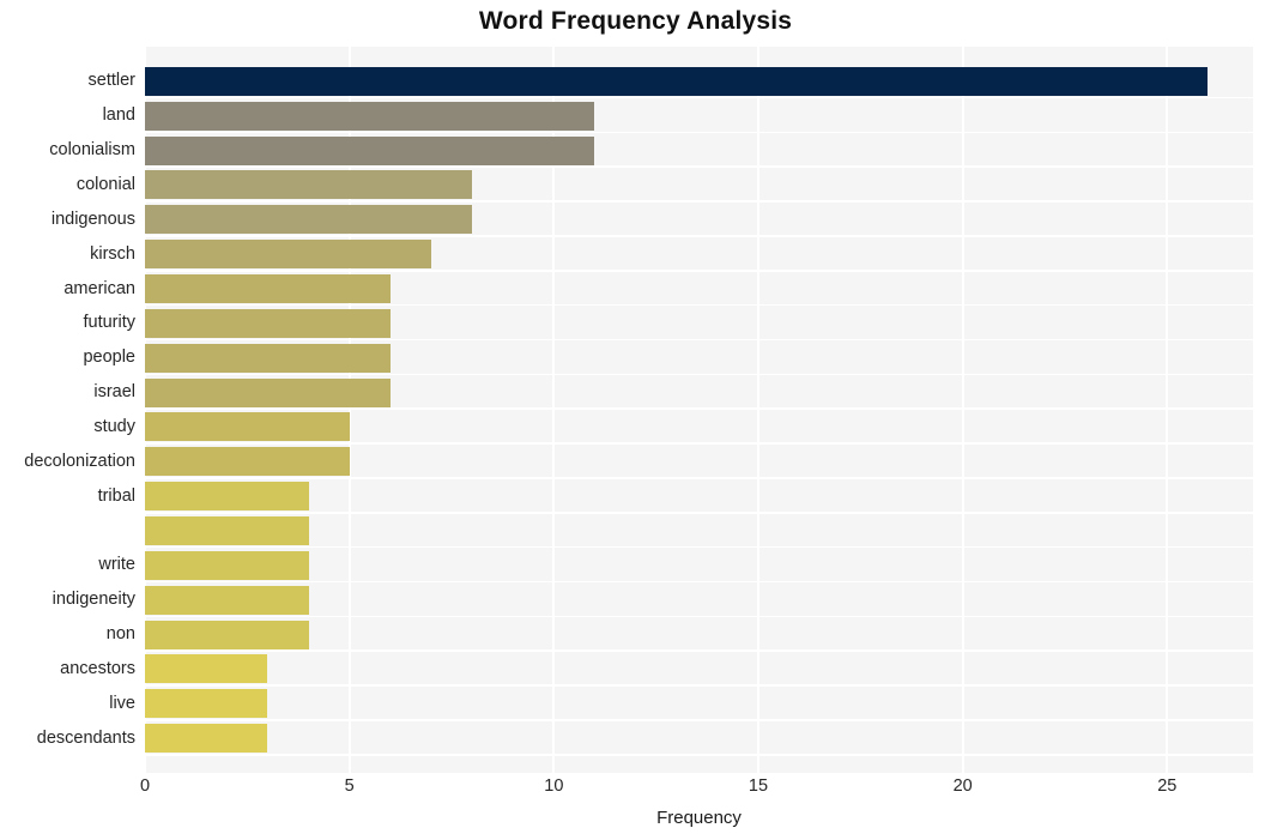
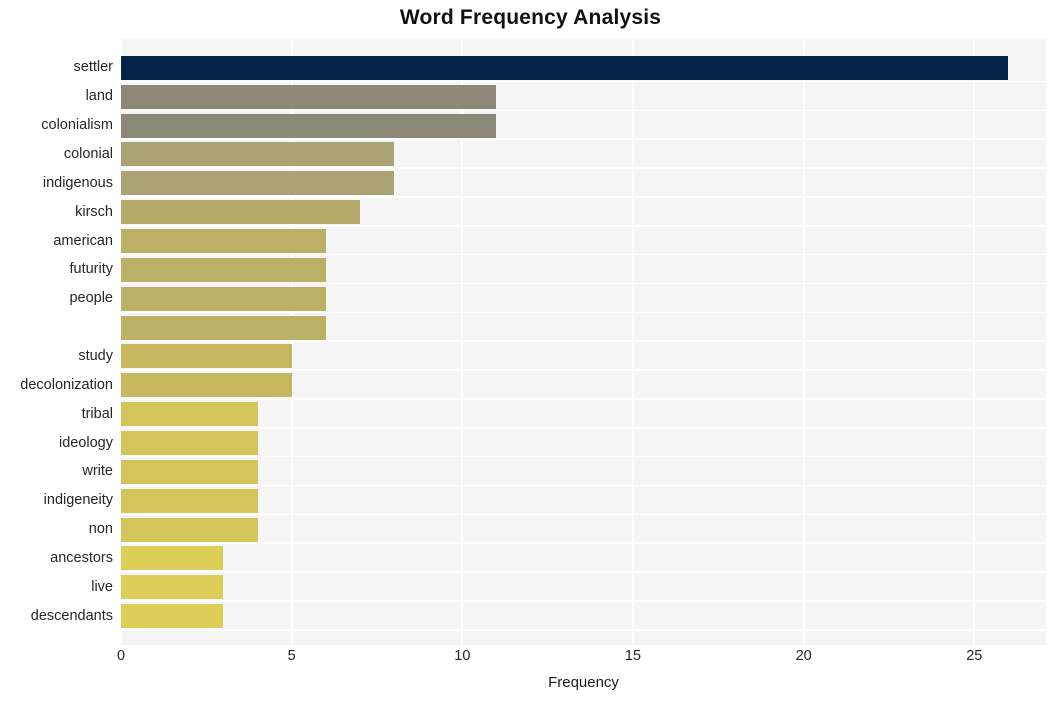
  Word Frequency Analysis
  settler
  land
  colonialism
  colonial
  indigenous
  kirsch
  american
  futurity
  people
- israel
  study
  decolonization
  tribal
+ ideology
  write
  indigeneity
  non
  ancestors
  live
  descendants
  0
  5
  10
  15
  20
  25
  Frequency
